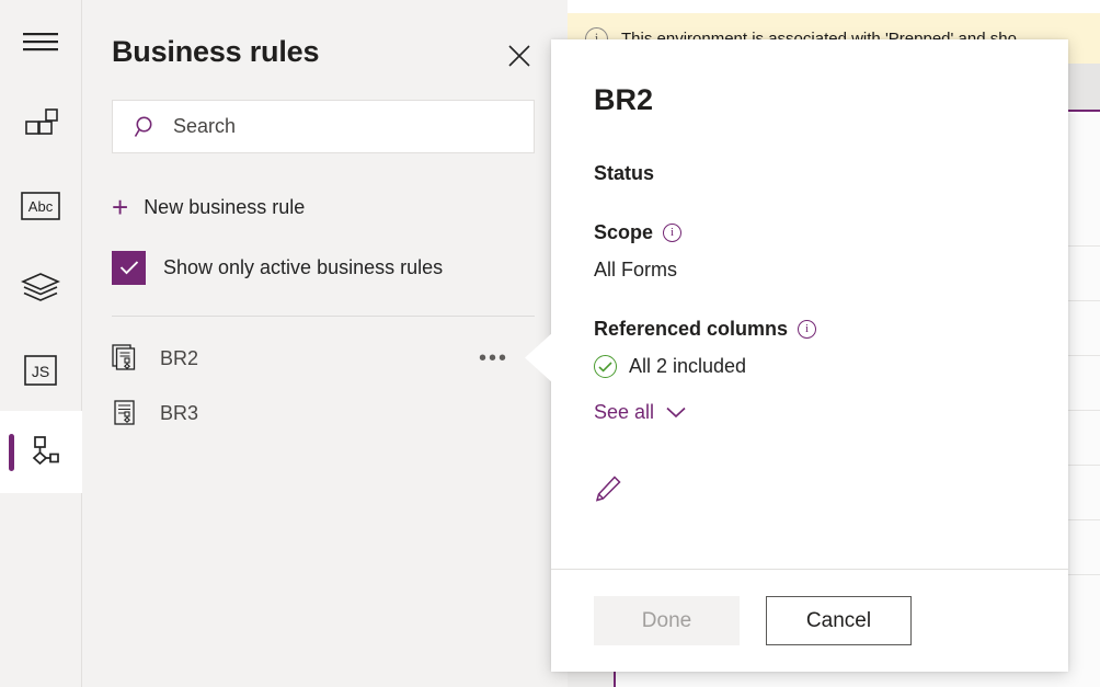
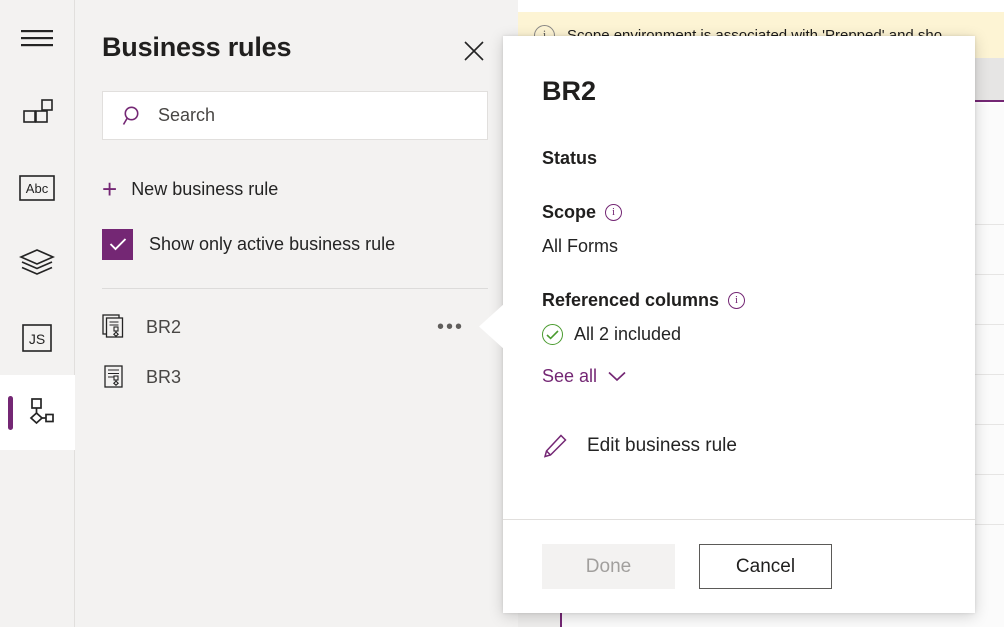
  i
- This environment is associated with 'Prepped' and sho
+ Scope environment is associated with 'Prepped' and sho
  Abc
  JS
  Business rules
  Search
  +
  New business rule
- Show only active business rules
+ Show only active business rule
  BR2
  •••
  BR3
  BR2
  Status
  Scope
  i
  All Forms
  Referenced columns
  i
  All 2 included
  See all
+ Edit business rule
  Done
  Cancel
